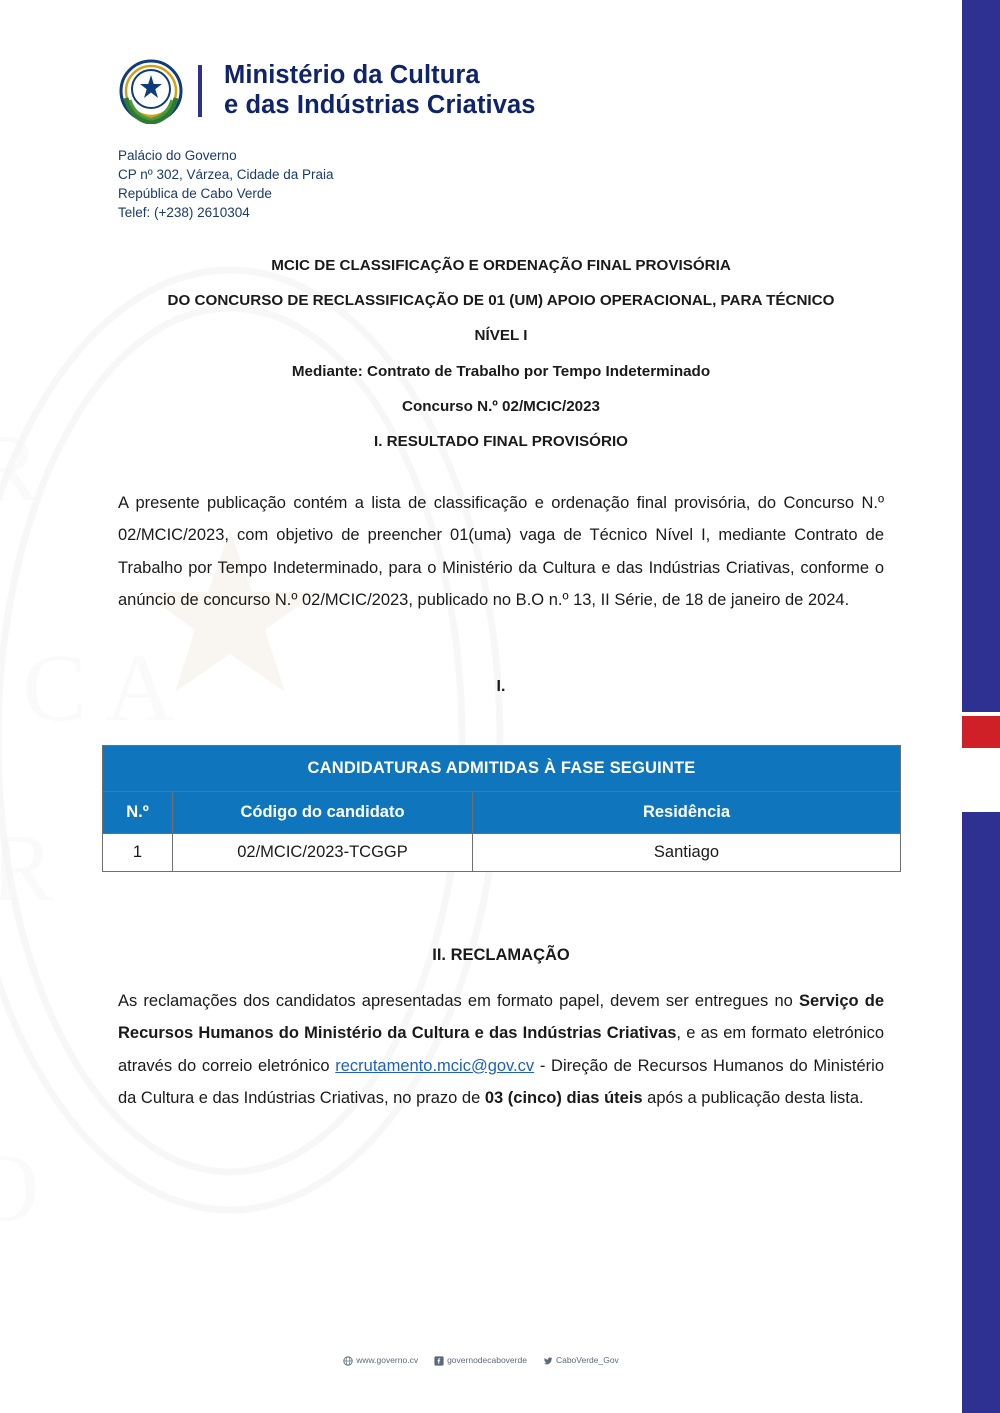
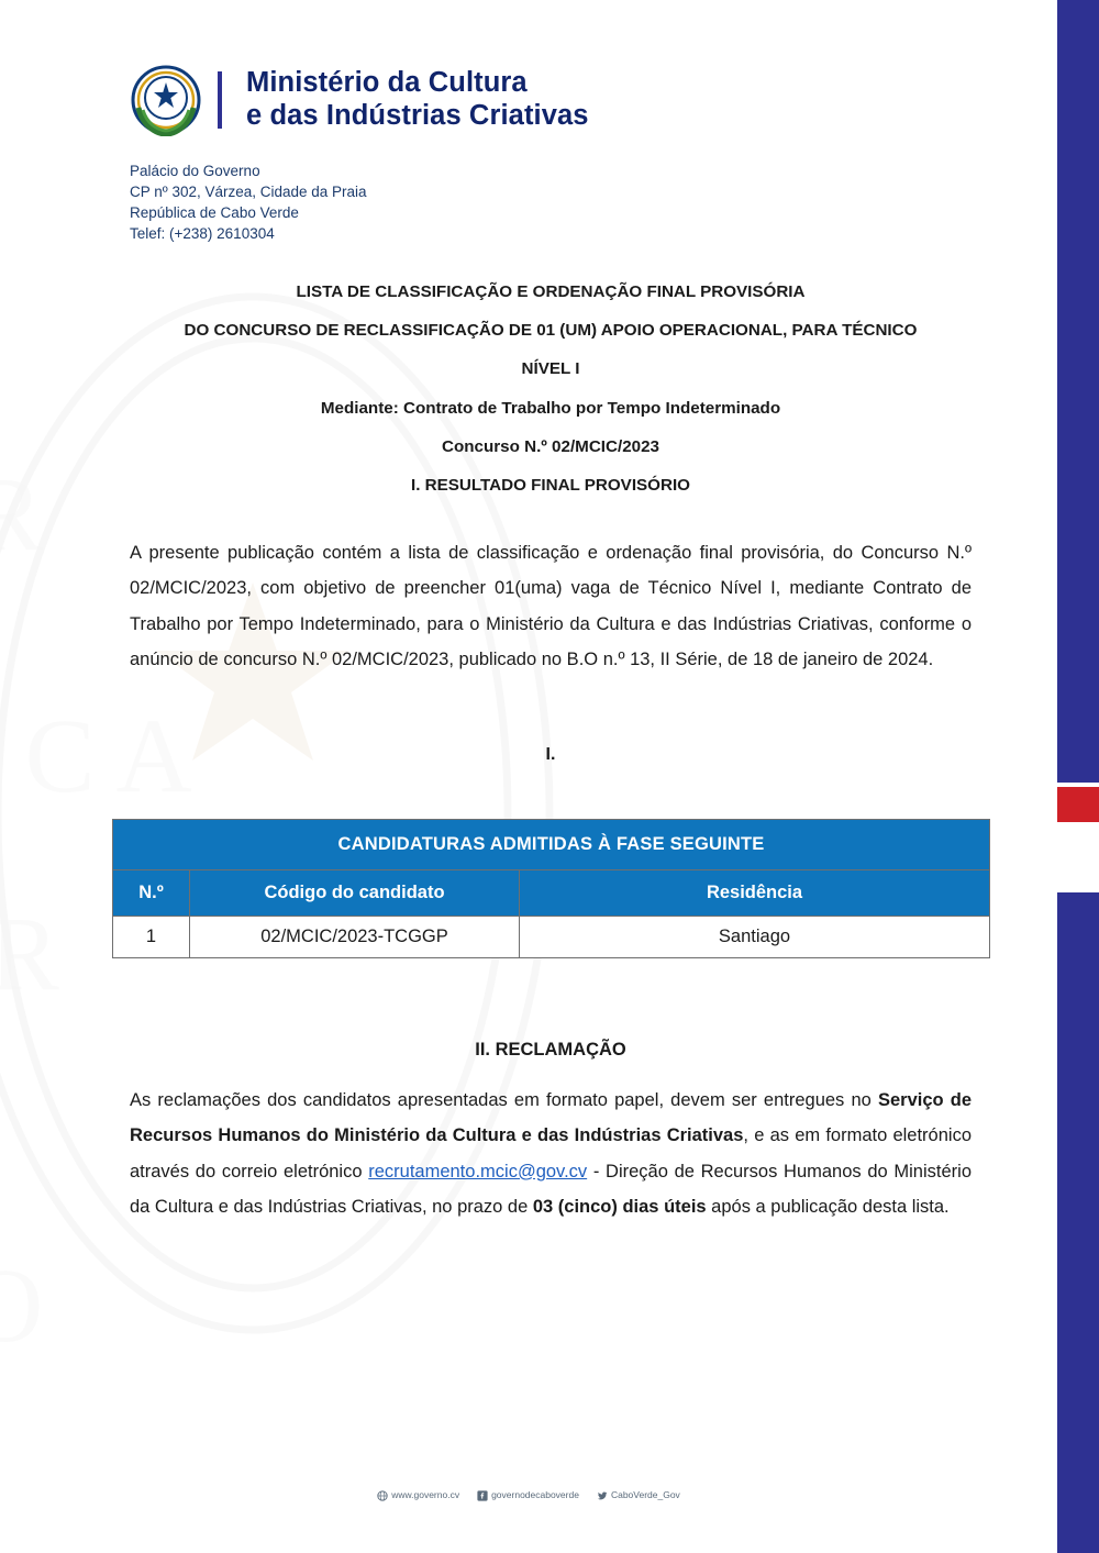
  Ministério da Cultura
  e das Indústrias Criativas
  Palácio do Governo
  CP nº 302, Várzea, Cidade da Praia
  República de Cabo Verde
  Telef: (+238) 2610304
- MCIC DE CLASSIFICAÇÃO E ORDENAÇÃO FINAL PROVISÓRIA
+ LISTA DE CLASSIFICAÇÃO E ORDENAÇÃO FINAL PROVISÓRIA
  DO CONCURSO DE RECLASSIFICAÇÃO DE 01 (UM) APOIO OPERACIONAL, PARA TÉCNICO
  NÍVEL I
  Mediante: Contrato de Trabalho por Tempo Indeterminado
  Concurso N.º 02/MCIC/2023
  I. RESULTADO FINAL PROVISÓRIO
  A presente publicação contém a lista de classificação e ordenação final provisória, do Concurso N.º 02/MCIC/2023, com objetivo de preencher 01(uma) vaga de Técnico Nível I, mediante Contrato de Trabalho por Tempo Indeterminado, para o Ministério da Cultura e das Indústrias Criativas, conforme o anúncio de concurso N.º 02/MCIC/2023, publicado no B.O n.º 13, II Série, de 18 de janeiro de 2024.
  I.
  CANDIDATURAS ADMITIDAS À FASE SEGUINTE
  N.º	Código do candidato	Residência
  1	02/MCIC/2023-TCGGP	Santiago
  II. RECLAMAÇÃO
  As reclamações dos candidatos apresentadas em formato papel, devem ser entregues no Serviço de Recursos Humanos do Ministério da Cultura e das Indústrias Criativas, e as em formato eletrónico através do correio eletrónico recrutamento.mcic@gov.cv - Direção de Recursos Humanos do Ministério da Cultura e das Indústrias Criativas, no prazo de 03 (cinco) dias úteis após a publicação desta lista.
  www.governo.cv
  governodecaboverde
  CaboVerde_Gov
